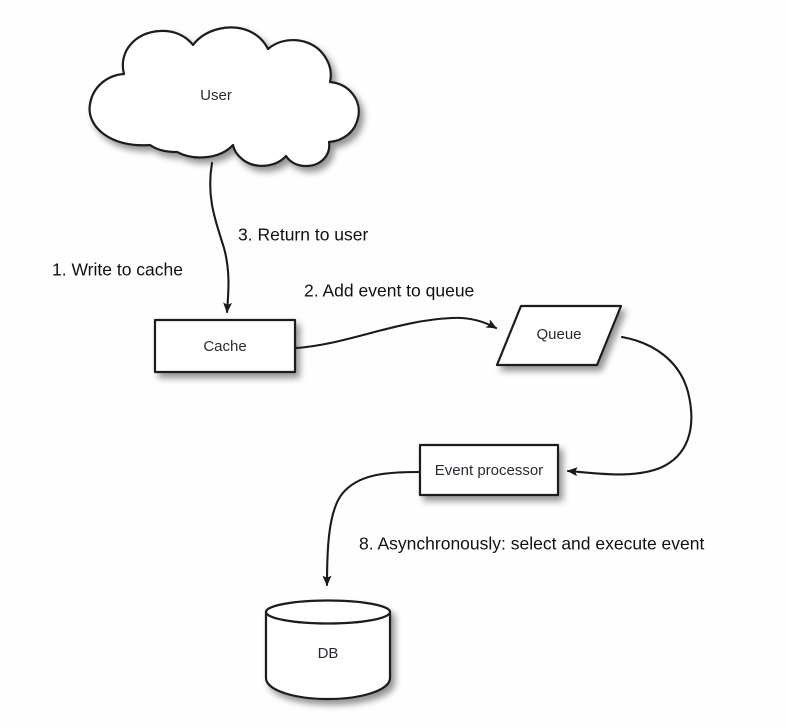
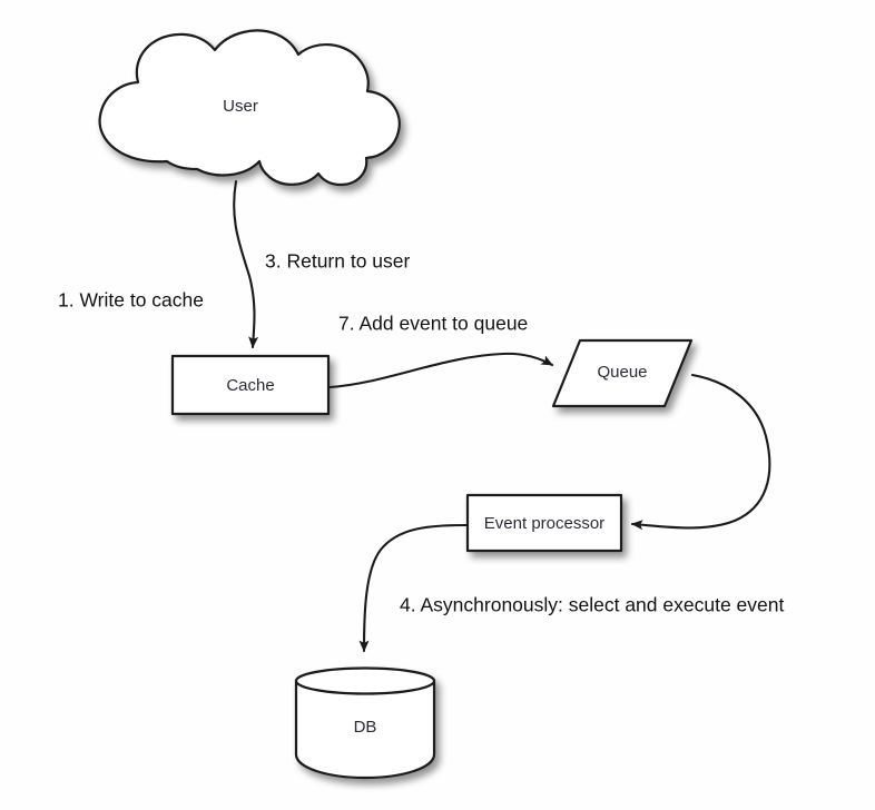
  User
  Cache
  Queue
  Event processor
  DB
  1. Write to cache
- 2. Add event to queue
+ 7. Add event to queue
  3. Return to user
- 8. Asynchronously: select and execute event
+ 4. Asynchronously: select and execute event
